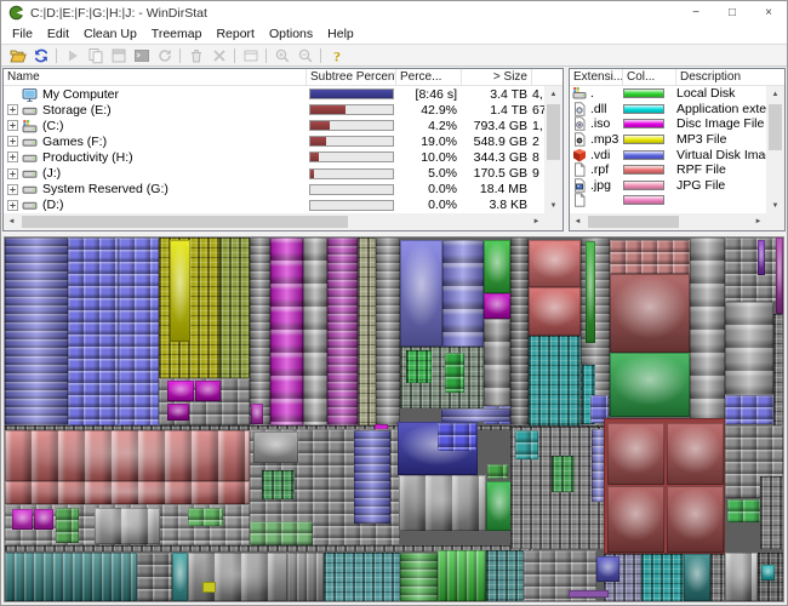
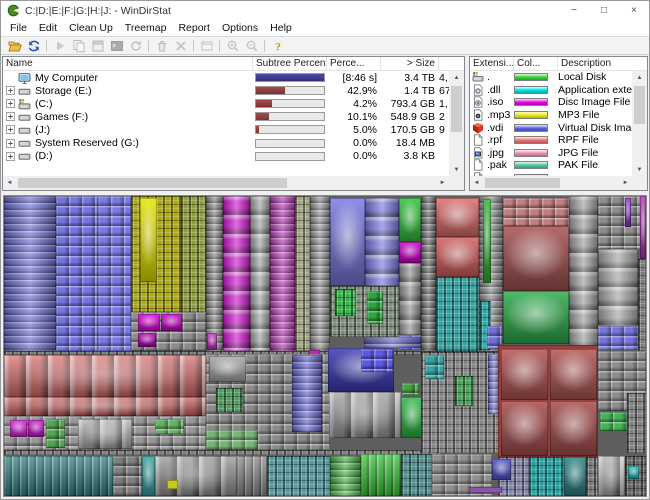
  C:|D:|E:|F:|G:|H:|J: - WinDirStat
  −
  □
  ×
  File
  Edit
  Clean Up
  Treemap
  Report
  Options
  Help
  ?
  Name
  Subtree Percent
  Perce...
  > Size
  My Computer
  [8:46 s]
  3.4 TB
  4,
  Storage (E:)
  42.9%
  1.4 TB
  67
  (C:)
  4.2%
  793.4 GB
  1,
  Games (F:)
- 19.0%
+ 10.1%
  548.9 GB
  2
- Productivity (H:)
- 10.0%
- 344.3 GB
- 8
  (J:)
  5.0%
  170.5 GB
  9
  System Reserved (G:)
  0.0%
  18.4 MB
  (D:)
  0.0%
  3.8 KB
  Extensi...
  Col...
  Description
  .
  Local Disk
  .dll
  Application exte
  .iso
  Disc Image File
  .mp3
  MP3 File
  .vdi
  Virtual Disk Ima
  .rpf
  RPF File
  .jpg
  JPG File
+ .pak
+ PAK File
